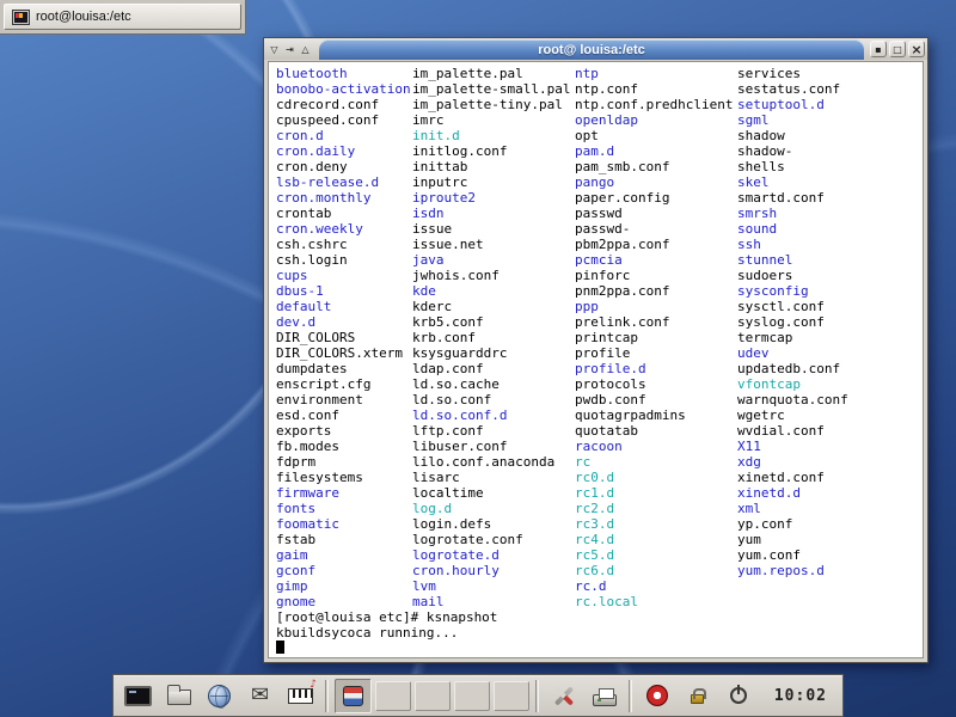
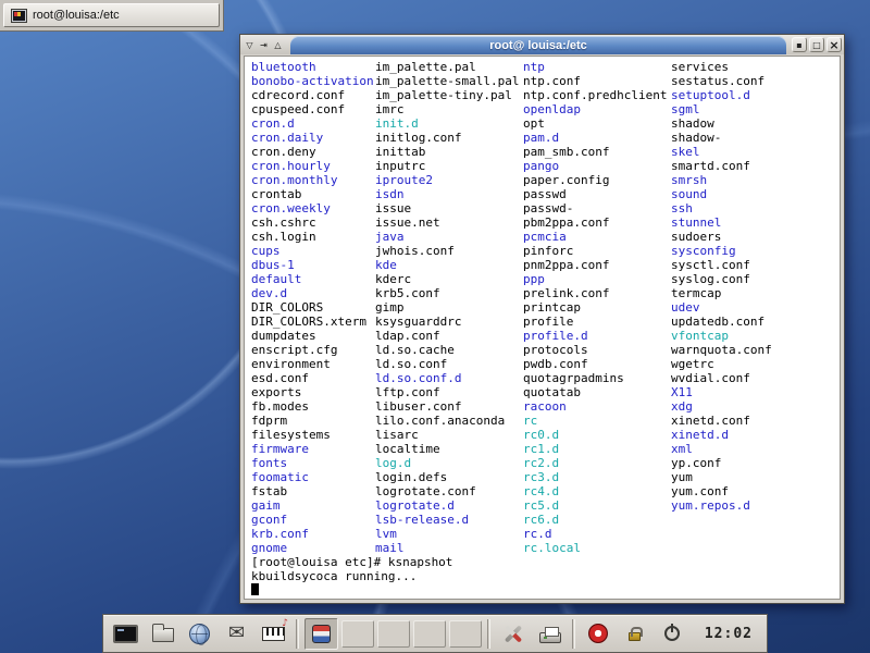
  root@louisa:/etc
  ▽
  ⇥
  △
  root@ louisa:/etc
  ▪
  □
  ×
  bluetooth
  bonobo-activation
  cdrecord.conf
  cpuspeed.conf
  cron.d
  cron.daily
  cron.deny
- lsb-release.d
+ cron.hourly
  cron.monthly
  crontab
  cron.weekly
  csh.cshrc
  csh.login
  cups
  dbus-1
  default
  dev.d
  DIR_COLORS
  DIR_COLORS.xterm
  dumpdates
  enscript.cfg
  environment
  esd.conf
  exports
  fb.modes
  fdprm
  filesystems
  firmware
  fonts
  foomatic
  fstab
  gaim
  gconf
- gimp
+ krb.conf
  gnome
  im_palette.pal
  im_palette-small.pal
  im_palette-tiny.pal
  imrc
  init.d
  initlog.conf
  inittab
  inputrc
  iproute2
  isdn
  issue
  issue.net
  java
  jwhois.conf
  kde
  kderc
  krb5.conf
- krb.conf
+ gimp
  ksysguarddrc
  ldap.conf
  ld.so.cache
  ld.so.conf
  ld.so.conf.d
  lftp.conf
  libuser.conf
  lilo.conf.anaconda
  lisarc
  localtime
  log.d
  login.defs
  logrotate.conf
  logrotate.d
- cron.hourly
+ lsb-release.d
  lvm
  mail
  ntp
  ntp.conf
  ntp.conf.predhclient
  openldap
  opt
  pam.d
  pam_smb.conf
  pango
  paper.config
  passwd
  passwd-
  pbm2ppa.conf
  pcmcia
  pinforc
  pnm2ppa.conf
  ppp
  prelink.conf
  printcap
  profile
  profile.d
  protocols
  pwdb.conf
  quotagrpadmins
  quotatab
  racoon
  rc
  rc0.d
  rc1.d
  rc2.d
  rc3.d
  rc4.d
  rc5.d
  rc6.d
  rc.d
  rc.local
  services
  sestatus.conf
  setuptool.d
  sgml
  shadow
  shadow-
- shells
  skel
  smartd.conf
  smrsh
  sound
  ssh
  stunnel
  sudoers
  sysconfig
  sysctl.conf
  syslog.conf
  termcap
  udev
  updatedb.conf
  vfontcap
  warnquota.conf
  wgetrc
  wvdial.conf
  X11
  xdg
  xinetd.conf
  xinetd.d
  xml
  yp.conf
  yum
  yum.conf
  yum.repos.d
  [root@louisa etc]# ksnapshot
  kbuildsycoca running...
  ✉
- 10:02
+ 12:02
